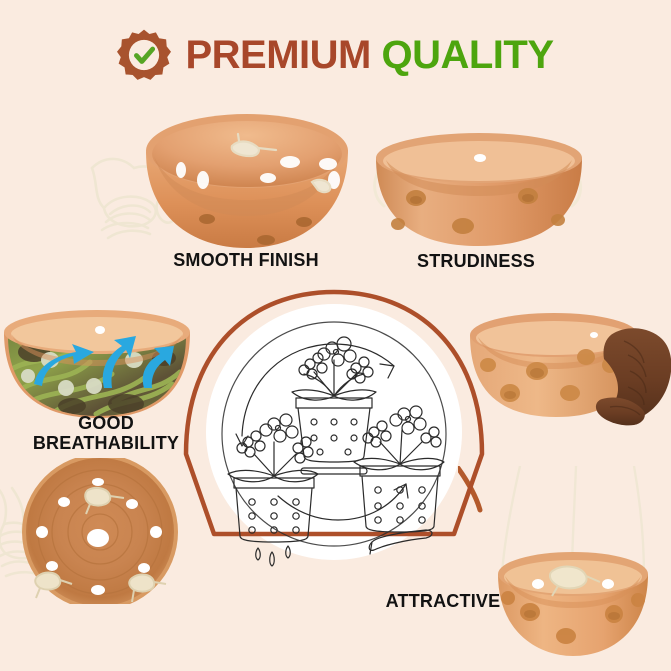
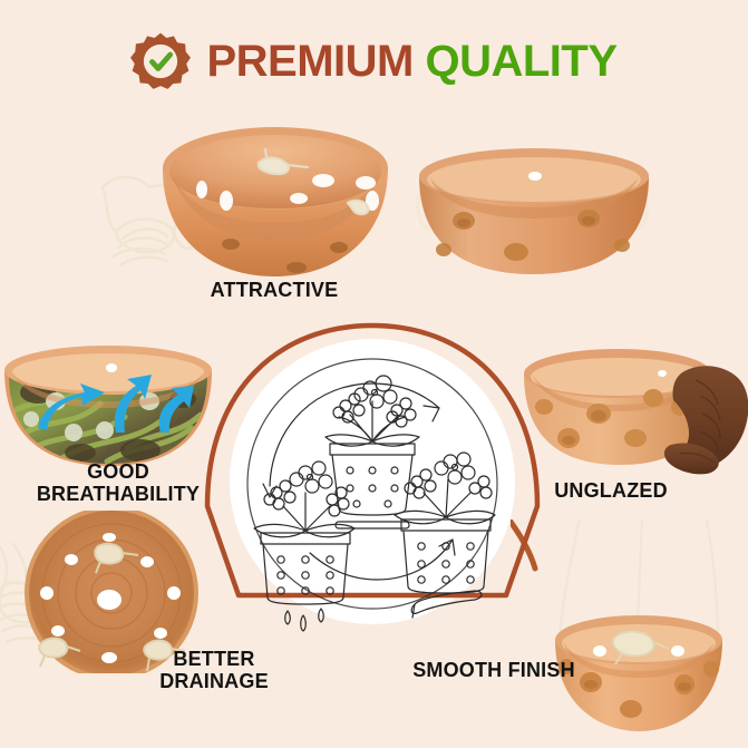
  PREMIUM QUALITY
- SMOOTH FINISH
+ ATTRACTIVE
- STRUDINESS
  GOOD
  BREATHABILITY
+ UNGLAZED
+ BETTER
+ DRAINAGE
- ATTRACTIVE
+ SMOOTH FINISH
